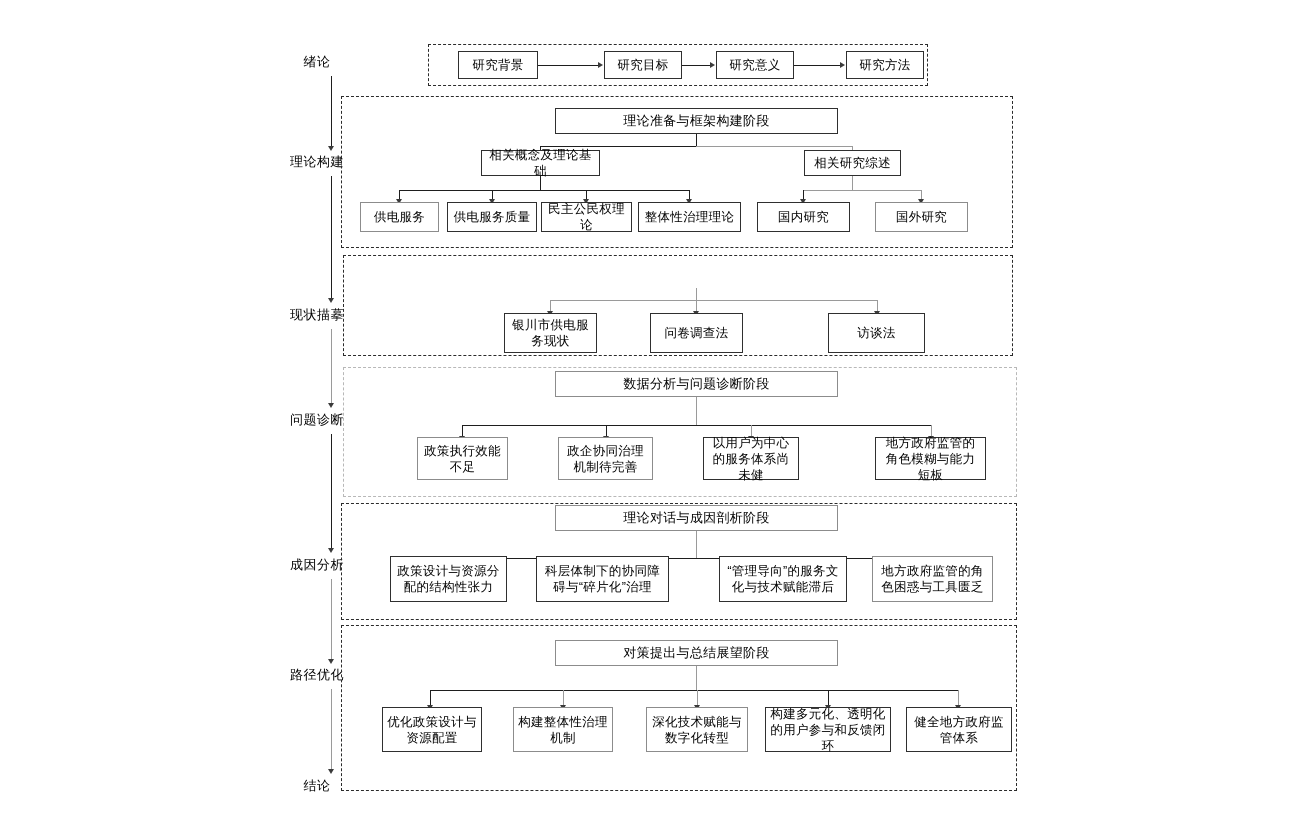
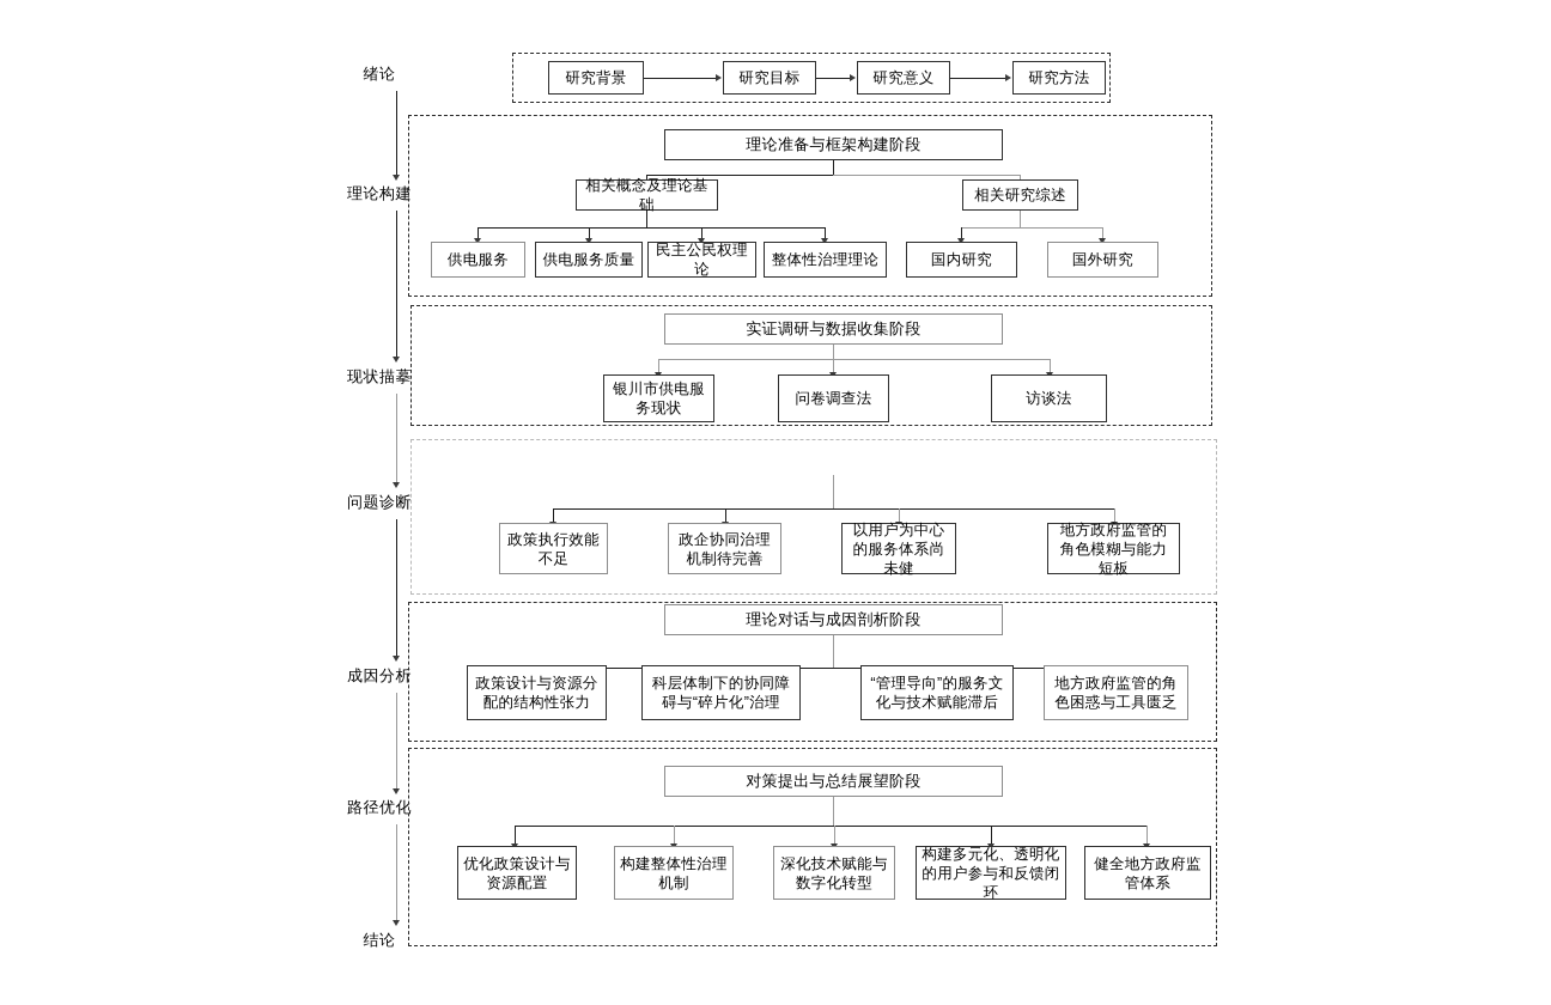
  绪论
  理论构建
  现状描摹
  问题诊断
  成因分析
  路径优化
  结论
  研究背景
  研究目标
  研究意义
  研究方法
  理论准备与框架构建阶段
  相关概念及理论基础
  相关研究综述
  供电服务
  供电服务质量
  民主公民权理论
  整体性治理理论
  国内研究
  国外研究
+ 实证调研与数据收集阶段
  银川市供电服务现状
  问卷调查法
  访谈法
- 数据分析与问题诊断阶段
  政策执行效能不足
  政企协同治理机制待完善
  以用户为中心的服务体系尚未健
  地方政府监管的角色模糊与能力短板
  理论对话与成因剖析阶段
  政策设计与资源分配的结构性张力
  科层体制下的协同障碍与“碎片化”治理
  “管理导向”的服务文化与技术赋能滞后
  地方政府监管的角色困惑与工具匮乏
  对策提出与总结展望阶段
  优化政策设计与资源配置
  构建整体性治理机制
  深化技术赋能与数字化转型
  构建多元化、透明化的用户参与和反馈闭环
  健全地方政府监管体系
